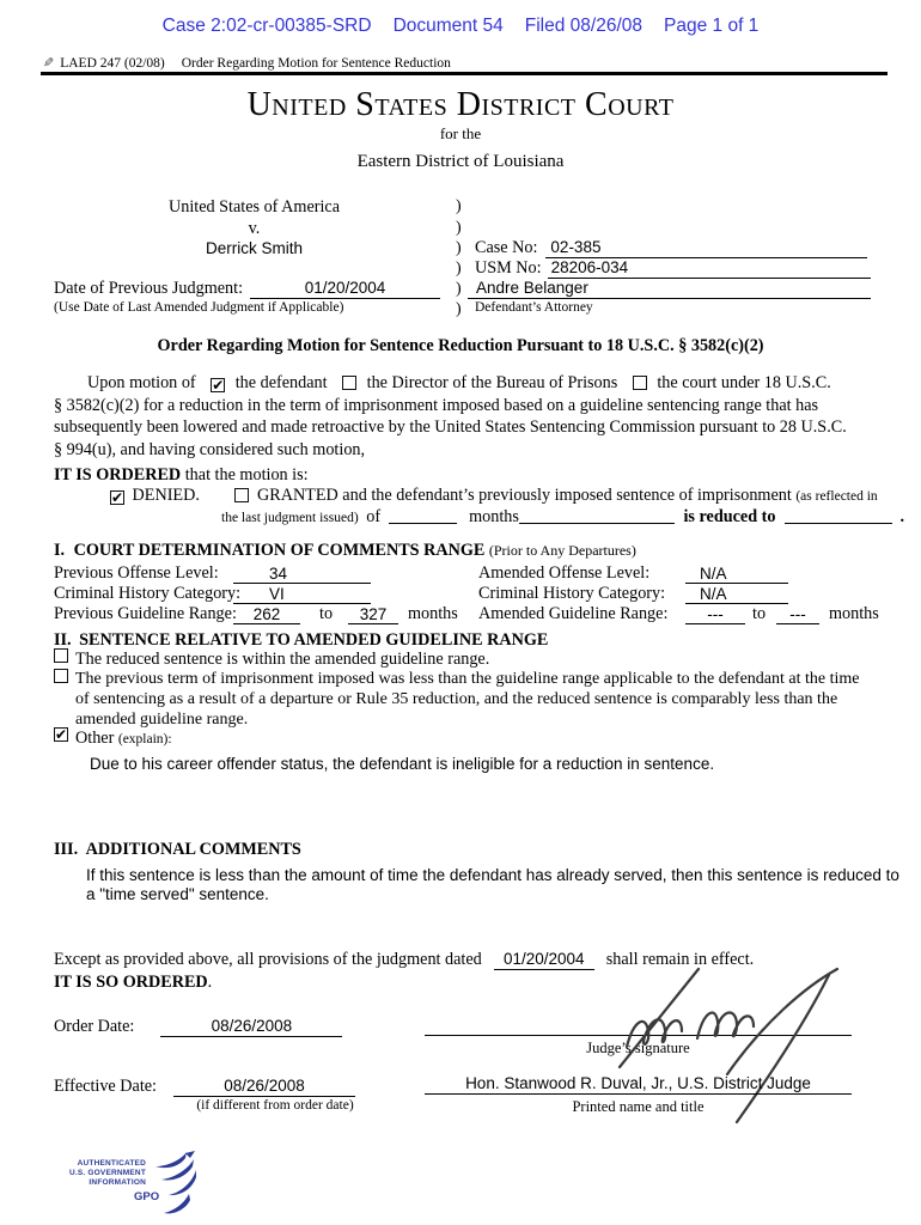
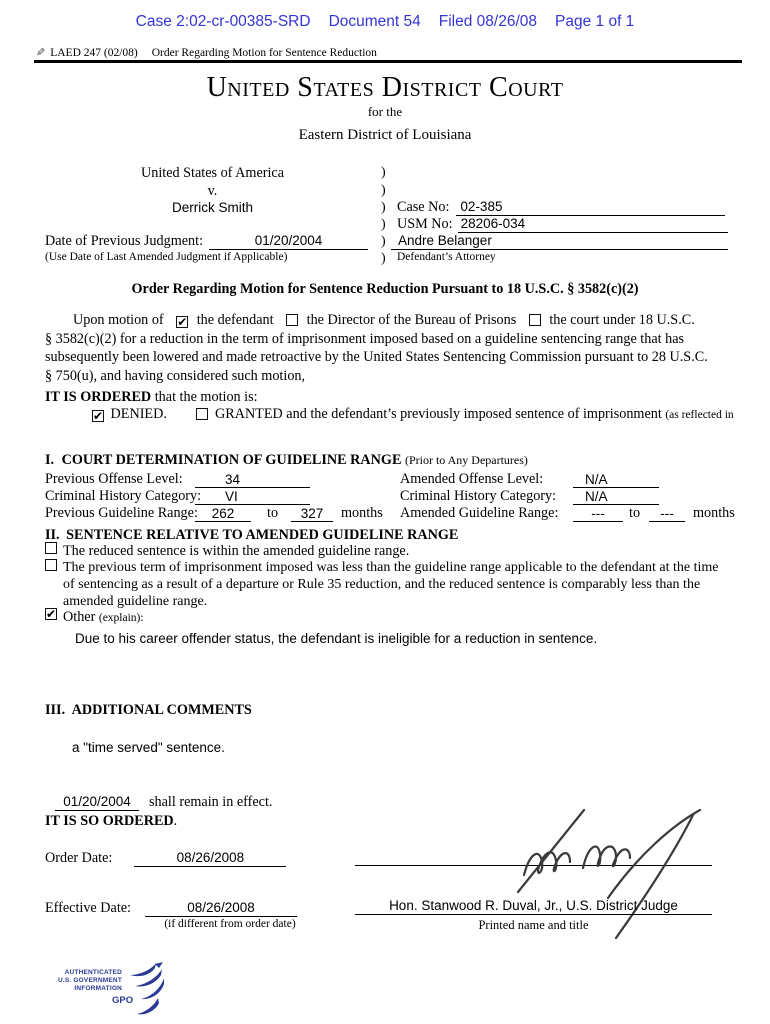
  Case 2:02-cr-00385-SRD Document 54 Filed 08/26/08 Page 1 of 1
  United States District Court
  for the
  Eastern District of Louisiana
  United States of America
  v.
  Derrick Smith
  )
  )
  )
  )
  )
  )
  Case No:
  02-385
  USM No:
  28206-034
  Date of Previous Judgment:
  01/20/2004
  Andre Belanger
  (Use Date of Last Amended Judgment if Applicable)
  Defendant’s Attorney
  Order Regarding Motion for Sentence Reduction Pursuant to 18 U.S.C. § 3582(c)(2)
  Upon motion of ✔ the defendant the Director of the Bureau of Prisons the court under 18 U.S.C.
  § 3582(c)(2) for a reduction in the term of imprisonment imposed based on a guideline sentencing range that has
  subsequently been lowered and made retroactive by the United States Sentencing Commission pursuant to 28 U.S.C.
- § 994(u), and having considered such motion,
+ § 750(u), and having considered such motion,
  IT IS ORDERED that the motion is:
  ✔ DENIED. GRANTED and the defendant’s previously imposed sentence of imprisonment (as reflected in
- the last judgment issued) of months is reduced to .
- I. COURT DETERMINATION OF COMMENTS RANGE (Prior to Any Departures)
+ I. COURT DETERMINATION OF GUIDELINE RANGE (Prior to Any Departures)
  Previous Offense Level:
  34
  Amended Offense Level:
  N/A
  Criminal History Category:
  VI
  Criminal History Category:
  N/A
  Previous Guideline Range:
  262
  to
  327
  months
  Amended Guideline Range:
  ---
  to
  ---
  months
  II. SENTENCE RELATIVE TO AMENDED GUIDELINE RANGE
  The reduced sentence is within the amended guideline range.
  The previous term of imprisonment imposed was less than the guideline range applicable to the defendant at the time
  of sentencing as a result of a departure or Rule 35 reduction, and the reduced sentence is comparably less than the
  amended guideline range.
  ✔
  Other (explain):
  Due to his career offender status, the defendant is ineligible for a reduction in sentence.
  III. ADDITIONAL COMMENTS
- If this sentence is less than the amount of time the defendant has already served, then this sentence is reduced to
  a "time served" sentence.
- Except as provided above, all provisions of the judgment dated
  01/20/2004
  shall remain in effect.
  IT IS SO ORDERED.
  Order Date:
  08/26/2008
- Judge’s signature
  Effective Date:
  08/26/2008
  (if different from order date)
  Hon. Stanwood R. Duval, Jr., U.S. District Judge
  Printed name and title
  GPO
